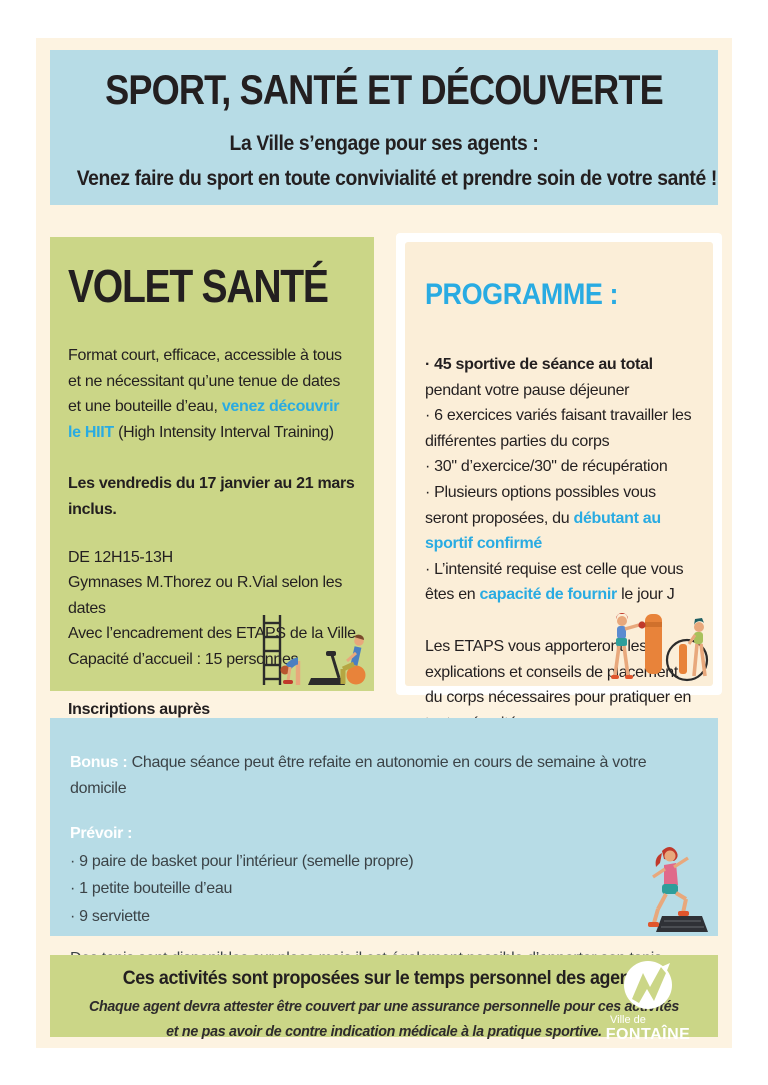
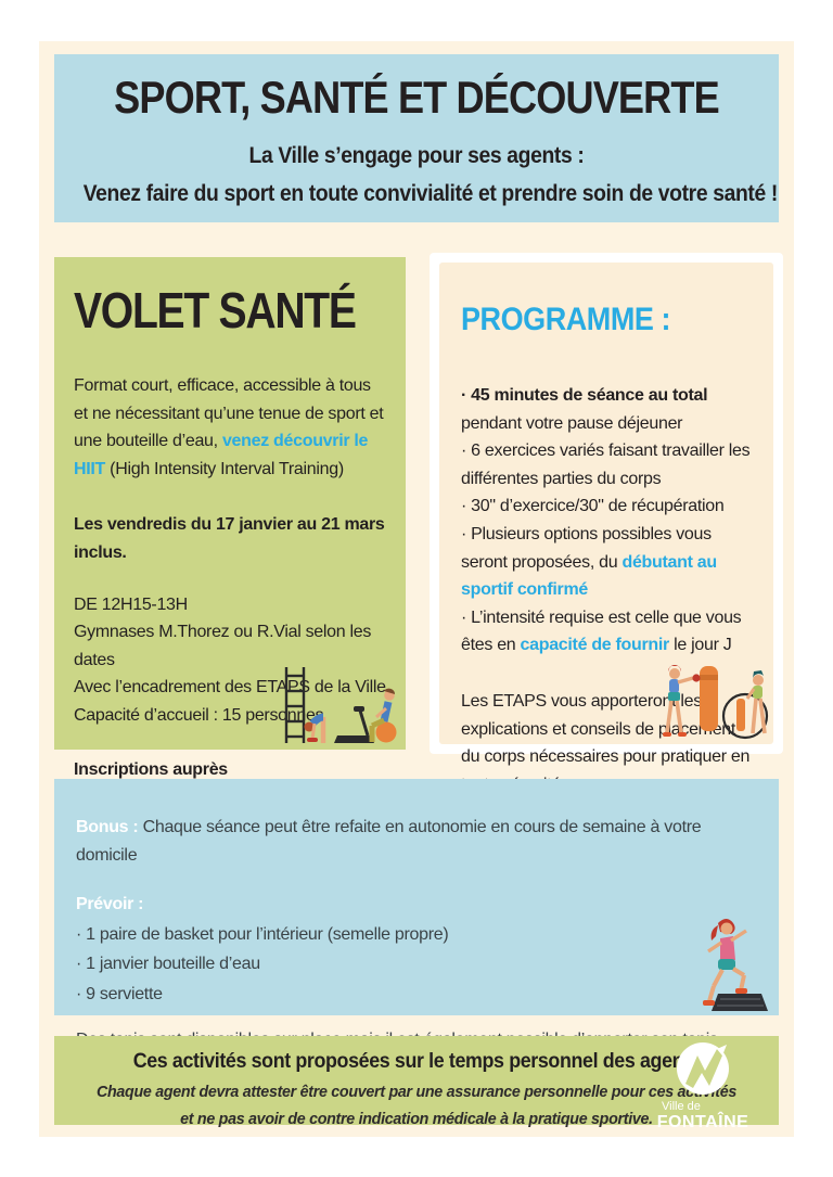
  SPORT, SANTÉ ET DÉCOUVERTE
  La Ville s’engage pour ses agents :
  Venez faire du sport en toute convivialité et prendre soin de votre santé !
  VOLET SANTÉ
- Format court, efficace, accessible à tous et ne nécessitant qu’une tenue de dates et une bouteille d’eau, venez découvrir le HIIT (High Intensity Interval Training)
+ Format court, efficace, accessible à tous et ne nécessitant qu’une tenue de sport et une bouteille d’eau, venez découvrir le HIIT (High Intensity Interval Training)
  Les vendredis du 17 janvier au 21 mars inclus.
  DE 12H15-13H
  Gymnases M.Thorez ou R.Vial selon les dates
  Avec l’encadrement des ETAP de la Ville
  Capacité d’accueil : 15 personne
  PROGRAMME :
- · 45 sportive de séance au total pendant votre pause déjeuner
+ · 45 minutes de séance au total pendant votre pause déjeuner
  · 6 exercices variés faisant travailler les différentes parties du corps
  · 30" d’exercice/30" de récupération
  · Plusieurs options possibles vous seront proposées, du débutant au sportif confirmé
  · L’intensité requise est celle que vous êtes en capacité de fournir le jour J
  Les ETAPS vous apporteront les explications et conseils de paceent du corps nécessaires pour pratiquer en
  Bonus : Chaque séance peut être refaite en autonomie en cours de semaine à votre domicile
  Prévoir :
- · 9 paire de basket pour l’intérieur (semelle propre)
+ · 1 paire de basket pour l’intérieur (semelle propre)
- · 1 petite bouteille d’eau
+ · 1 janvier bouteille d’eau
  · 9 serviette
  Ces activités sont proposées sur le temps personnel des agen
  Chaque agent devra attester être couvert par une assurance personnelle pour ces actés
  et ne pas avoir de contre indication médicale à la pratique sportive.
  Ville de
  FONTAÎNE
